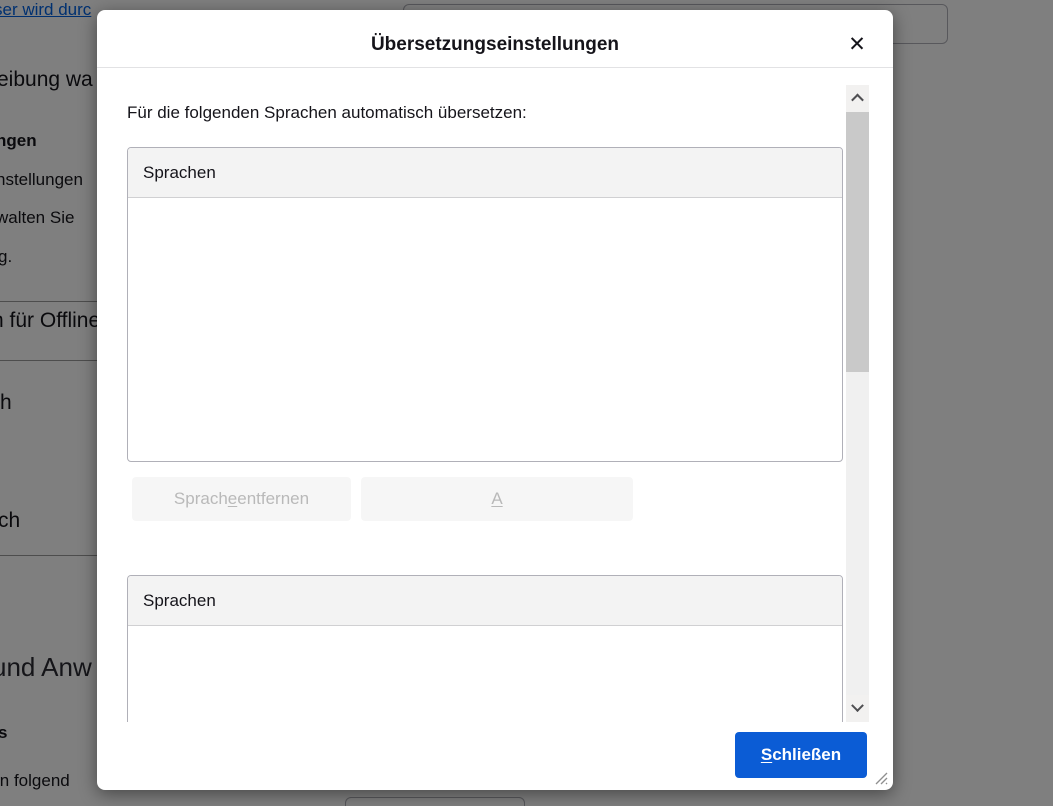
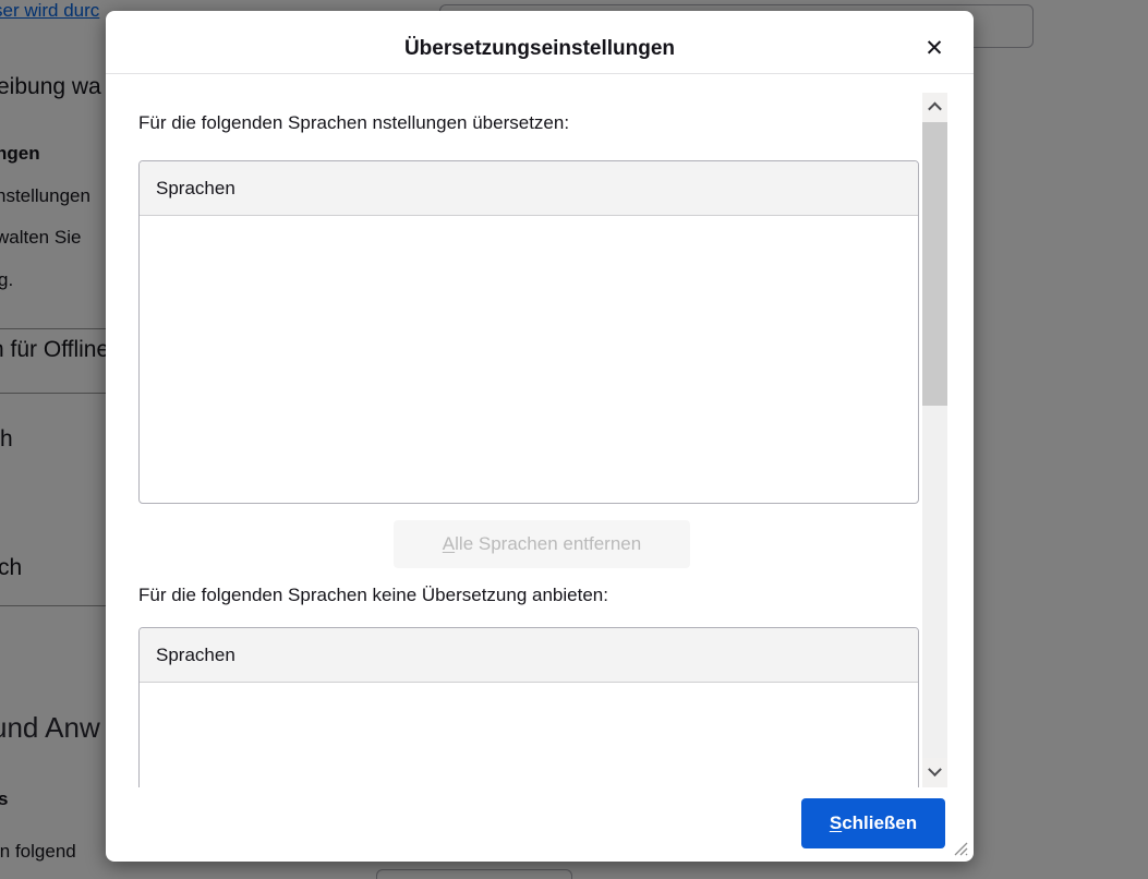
  er wird durc
  eibung wa
  ngen
  nstellungen
  walten Sie
  g.
  für Offline
  h
  ch
  nd Anw
  s
  n folgend
  Übersetzungseinstellungen
  ✕
- Für die folgenden Sprachen automatisch übersetzen:
+ Für die folgenden Sprachen nstellungen übersetzen:
  Sprachen
- Sprach
- e
- entfernen
  A
+ lle Sprachen entfernen
+ Für die folgenden Sprachen keine Übersetzung anbieten:
  Sprachen
  S
  chließen
